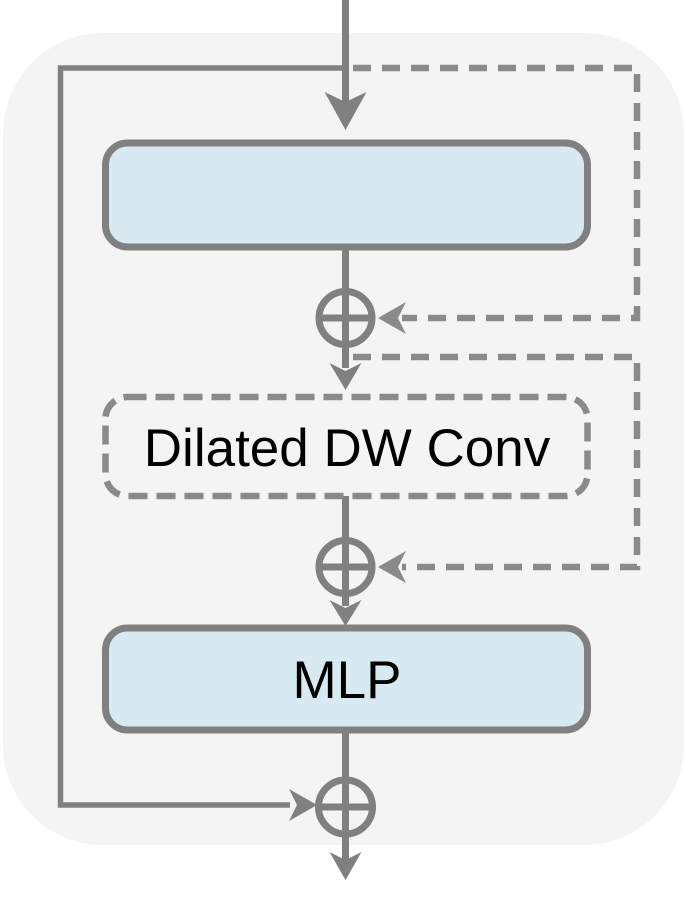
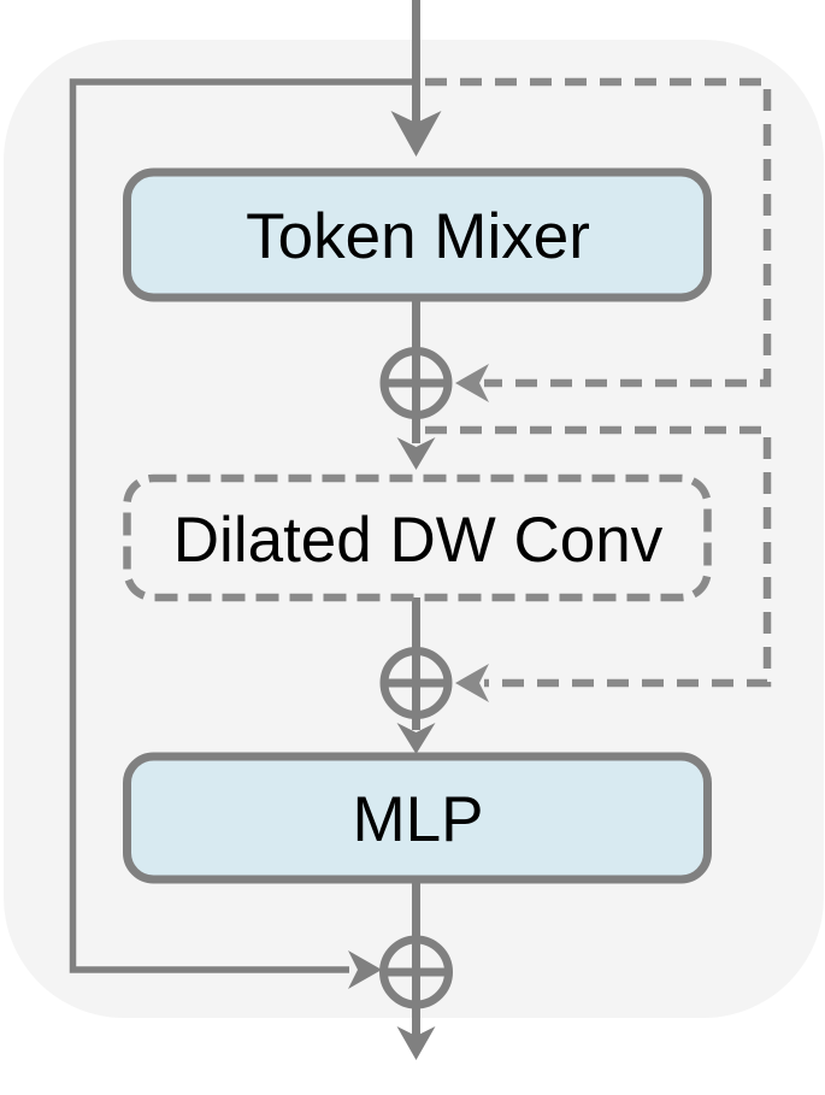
+ Token Mixer
  Dilated DW Conv
  MLP
